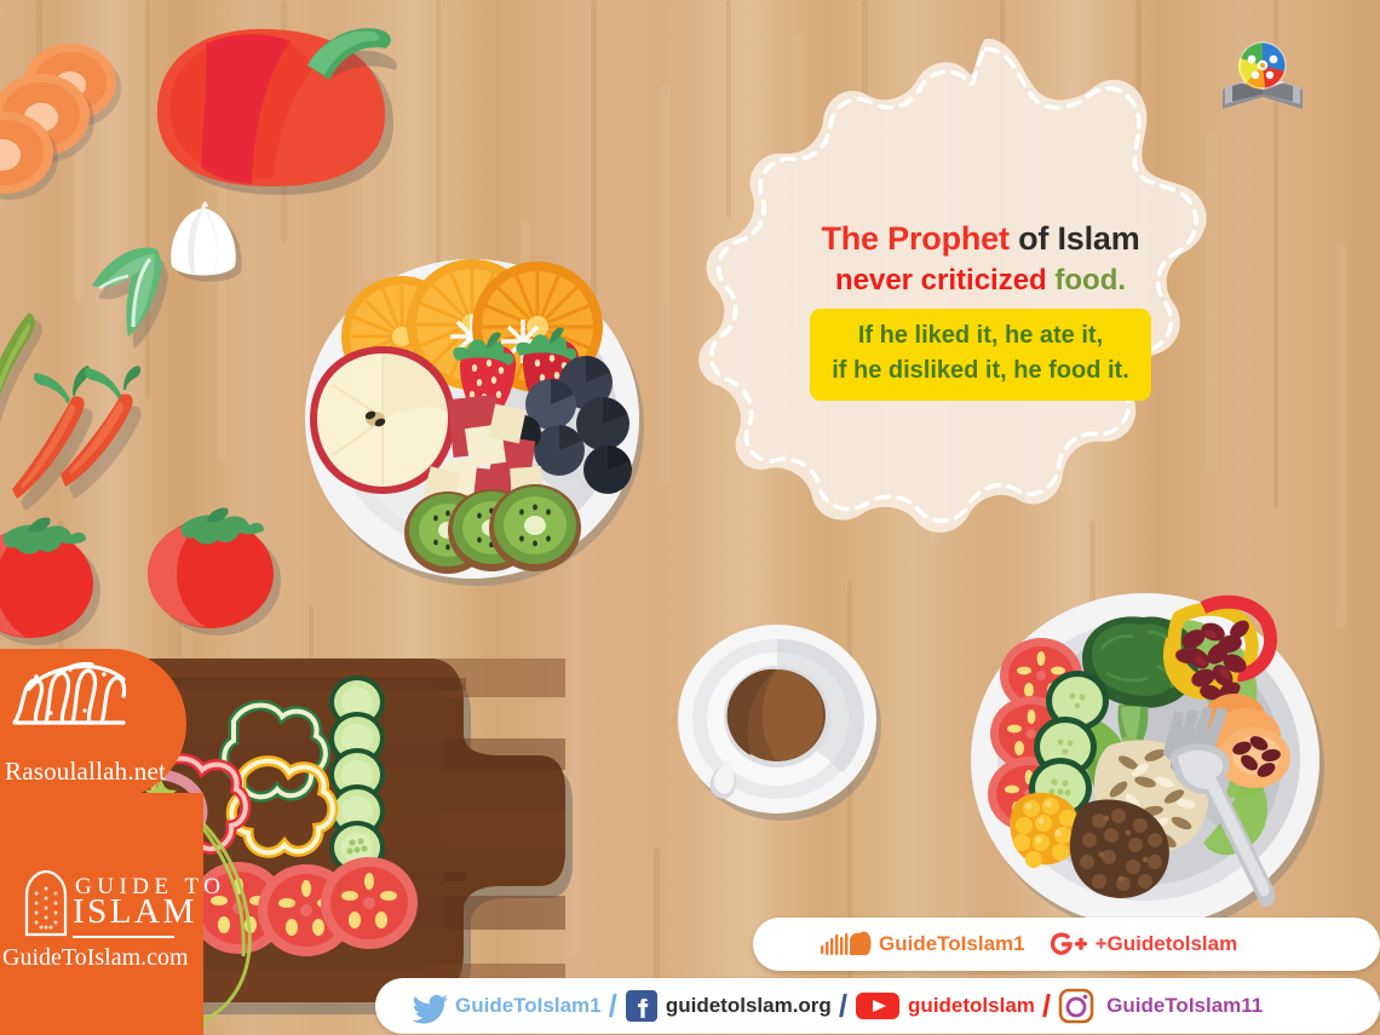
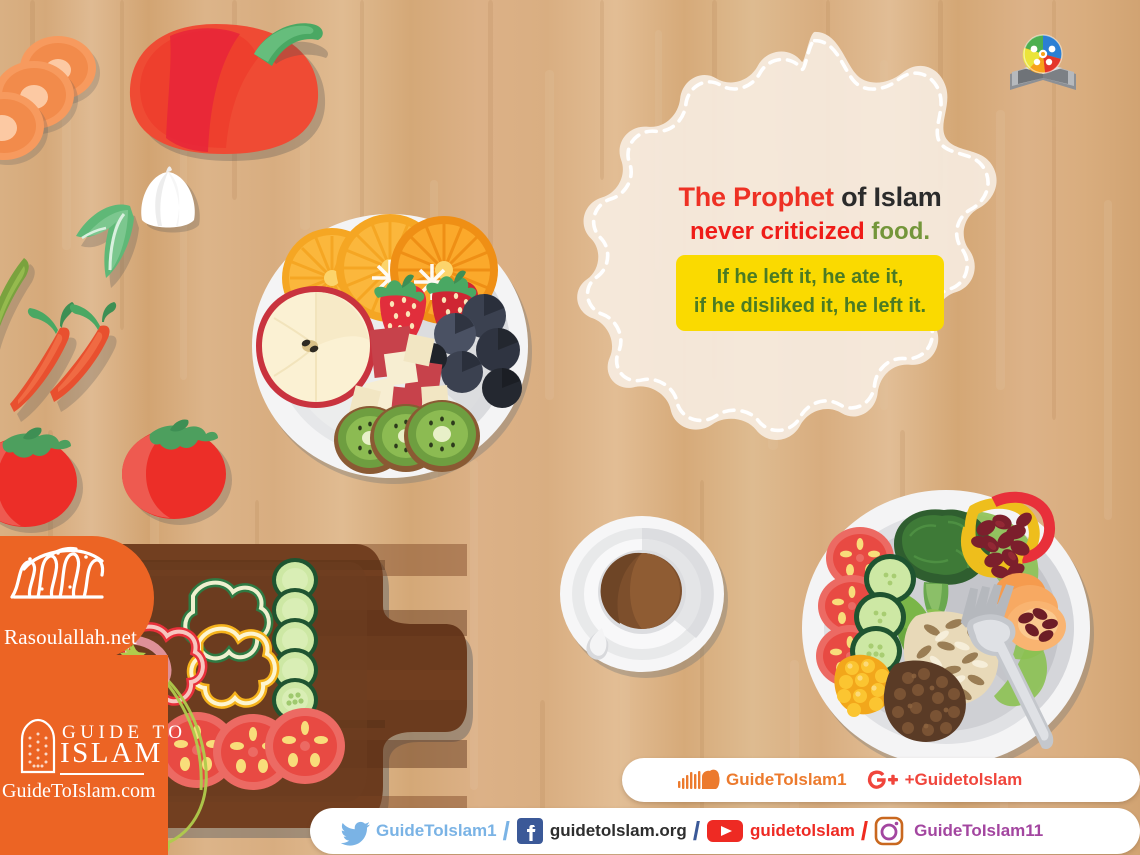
  The Prophet of Islam
  never criticized food.
- If he liked it, he ate it,
+ If he left it, he ate it,
- if he disliked it, he food it.
+ if he disliked it, he left it.
  Rasoulallah.net
  GUIDE TO
  ISLAM
  GuideToIslam.com
  GuideToIslam1
  +Guidetolslam
  GuideToIslam1
  /
  guidetolslam.org
  /
  guidetolslam
  /
  GuideToIslam11
